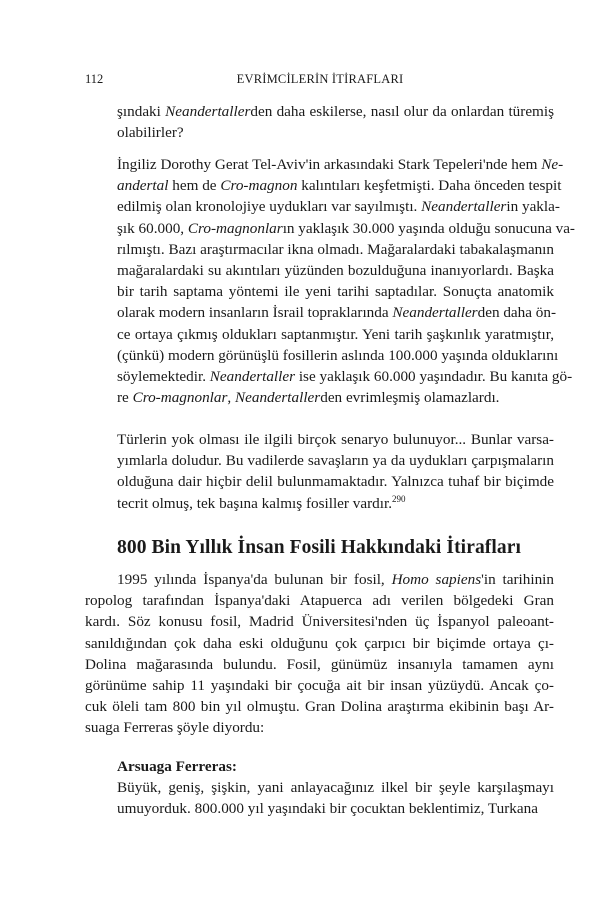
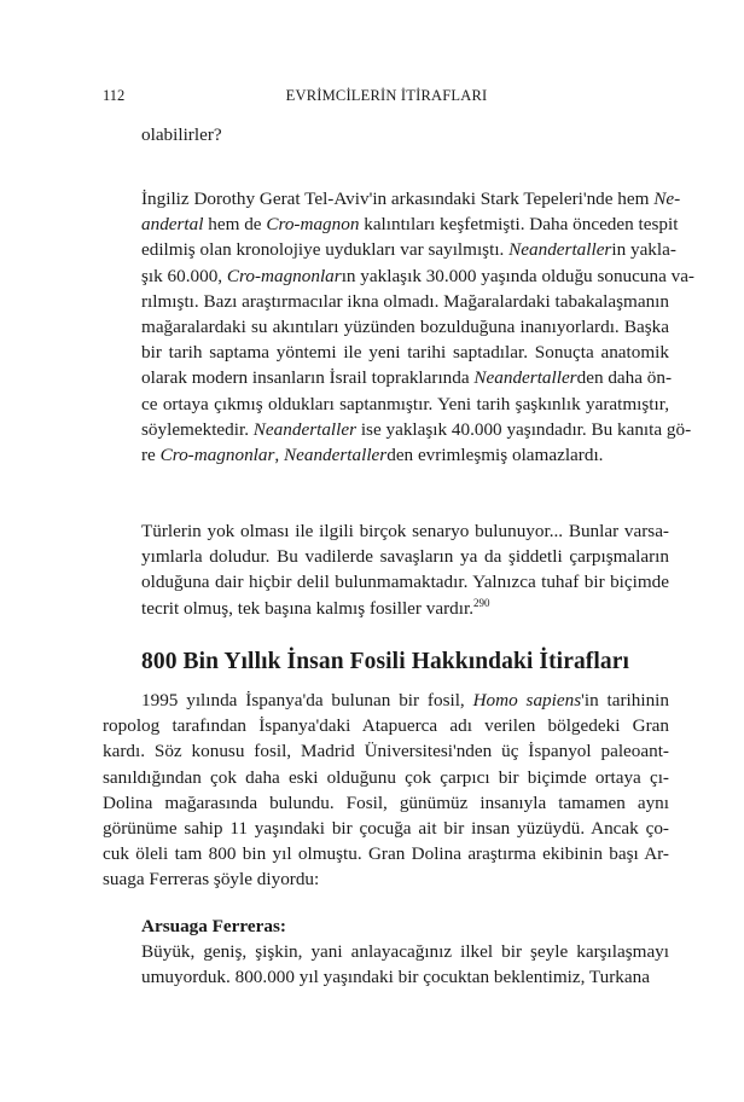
  112
  EVRİMCİLERİN İTİRAFLARI
- şındaki Neandertallerden daha eskilerse, nasıl olur da onlardan türemiş
  olabilirler?
  İngiliz Dorothy Gerat Tel-Aviv'in arkasındaki Stark Tepeleri'nde hem Ne-
  andertal hem de Cro-magnon kalıntıları keşfetmişti. Daha önceden tespit
  edilmiş olan kronolojiye uydukları var sayılmıştı. Neandertallerin yakla-
  şık 60.000, Cro-magnonların yaklaşık 30.000 yaşında olduğu sonucuna va-
  rılmıştı. Bazı araştırmacılar ikna olmadı. Mağaralardaki tabakalaşmanın
  mağaralardaki su akıntıları yüzünden bozulduğuna inanıyorlardı. Başka
  bir tarih saptama yöntemi ile yeni tarihi saptadılar. Sonuçta anatomik
  olarak modern insanların İsrail topraklarında Neandertallerden daha ön-
  ce ortaya çıkmış oldukları saptanmıştır. Yeni tarih şaşkınlık yaratmıştır,
- (çünkü) modern görünüşlü fosillerin aslında 100.000 yaşında olduklarını
- söylemektedir. Neandertaller ise yaklaşık 60.000 yaşındadır. Bu kanıta gö-
+ söylemektedir. Neandertaller ise yaklaşık 40.000 yaşındadır. Bu kanıta gö-
  re Cro-magnonlar, Neandertallerden evrimleşmiş olamazlardı.
  Türlerin yok olması ile ilgili birçok senaryo bulunuyor... Bunlar varsa-
- yımlarla doludur. Bu vadilerde savaşların ya da uydukları çarpışmaların
+ yımlarla doludur. Bu vadilerde savaşların ya da şiddetli çarpışmaların
  olduğuna dair hiçbir delil bulunmamaktadır. Yalnızca tuhaf bir biçimde
  tecrit olmuş, tek başına kalmış fosiller vardır.290
  800 Bin Yıllık İnsan Fosili Hakkındaki İtirafları
  1995 yılında İspanya'da bulunan bir fosil, Homo sapiens'in tarihinin
  ropolog tarafından İspanya'daki Atapuerca adı verilen bölgedeki Gran
  kardı. Söz konusu fosil, Madrid Üniversitesi'nden üç İspanyol paleoant-
  sanıldığından çok daha eski olduğunu çok çarpıcı bir biçimde ortaya çı-
  Dolina mağarasında bulundu. Fosil, günümüz insanıyla tamamen aynı
  görünüme sahip 11 yaşındaki bir çocuğa ait bir insan yüzüydü. Ancak ço-
  cuk öleli tam 800 bin yıl olmuştu. Gran Dolina araştırma ekibinin başı Ar-
  suaga Ferreras şöyle diyordu:
  Arsuaga Ferreras:
  Büyük, geniş, şişkin, yani anlayacağınız ilkel bir şeyle karşılaşmayı
  umuyorduk. 800.000 yıl yaşındaki bir çocuktan beklentimiz, Turkana
